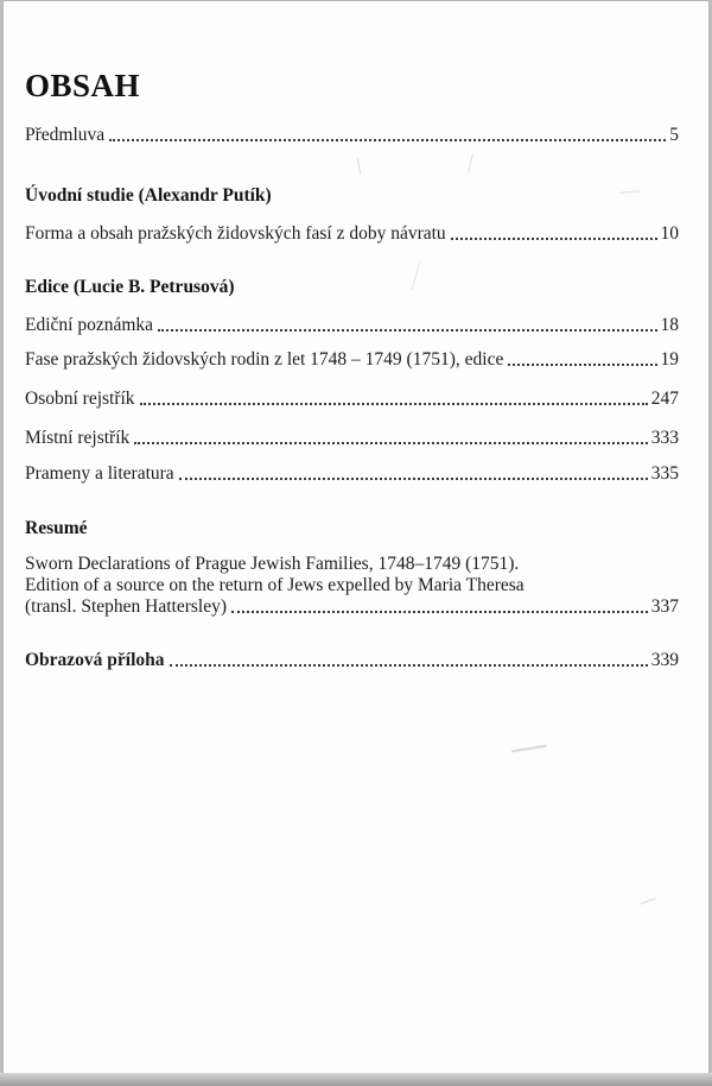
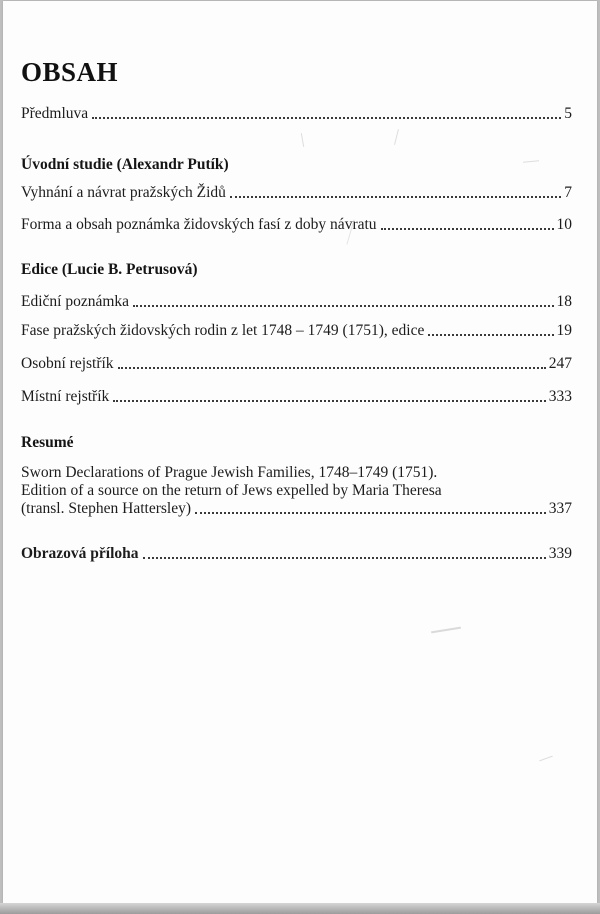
  OBSAH
  Předmluva
  5
  Úvodní studie (Alexandr Putík)
+ Vyhnání a návrat pražských Židů
+ 7
- Forma a obsah pražských židovských fasí z doby návratu
+ Forma a obsah poznámka židovských fasí z doby návratu
  10
  Edice (Lucie B. Petrusová)
  Ediční poznámka
  18
  Fase pražských židovských rodin z let 1748 – 1749 (1751), edice
  19
  Osobní rejstřík
  247
  Místní rejstřík
  333
- Prameny a literatura
- 335
  Resumé
  Sworn Declarations of Prague Jewish Families, 1748–1749 (1751).
  Edition of a source on the return of Jews expelled by Maria Theresa
  (transl. Stephen Hattersley)
  337
  Obrazová příloha
  339
